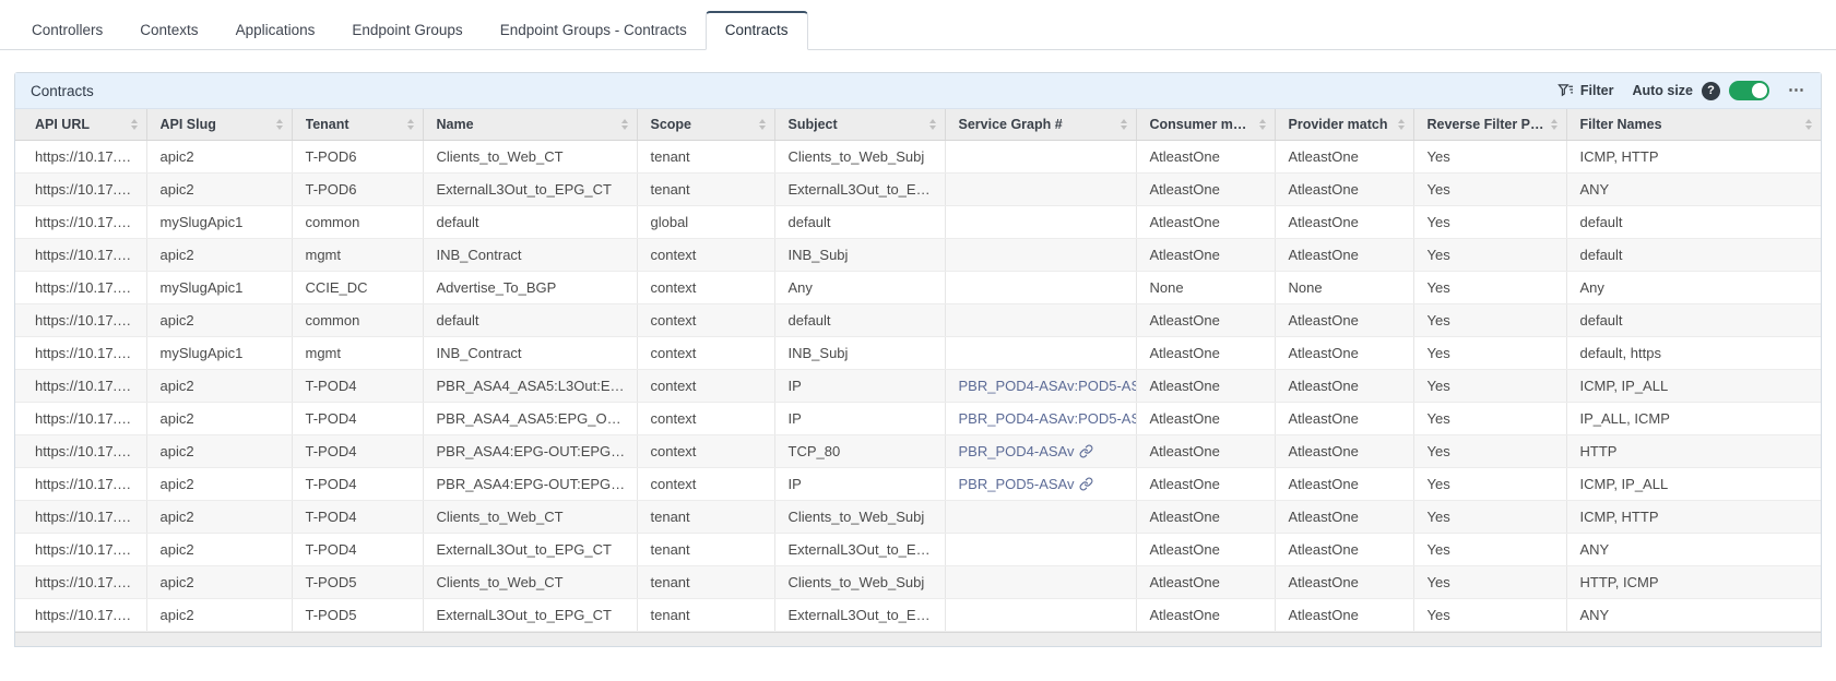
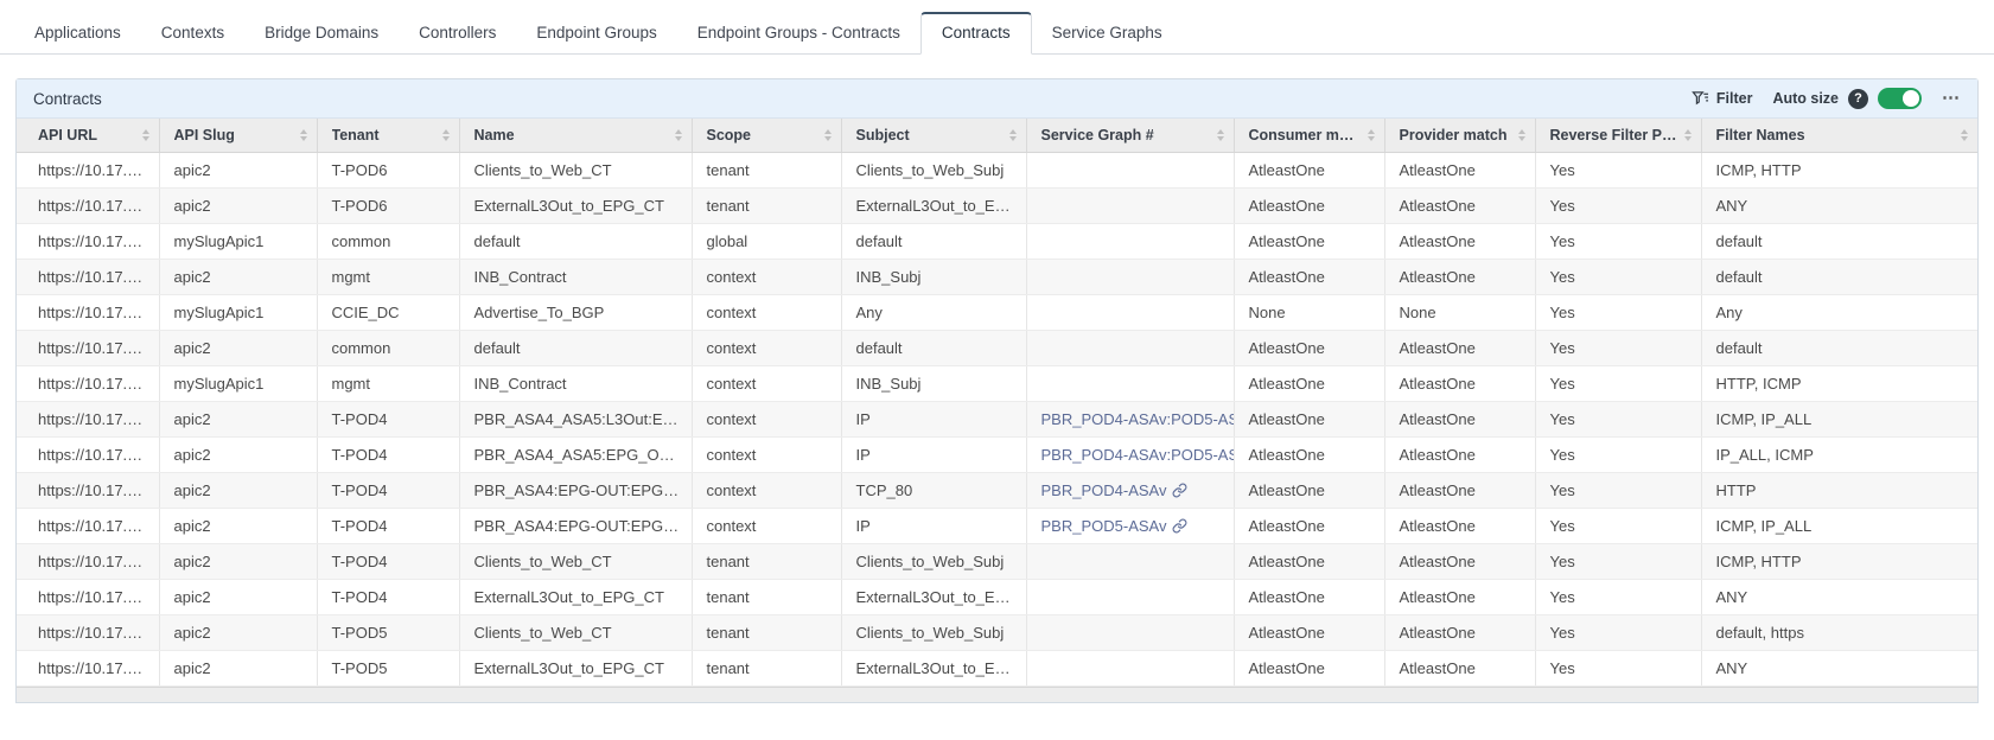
- Controllers
+ Applications
  Contexts
+ Bridge Domains
- Applications
+ Controllers
  Endpoint Groups
  Endpoint Groups - Contracts
  Contracts
+ Service Graphs
  Contracts
  Filter
  Auto size
  ?
  ⋯
  API URL	API Slug	Tenant	Name	Scope	Subject	Service Graph #	Consumer matc	Provider match	Reverse Filter Por	Filter Names
  https://10.17.87.6	apic2	T-POD6	Clients_to_Web_CT	tenant	Clients_to_Web_Subj		AtleastOne	AtleastOne	Yes	ICMP, HTTP
  https://10.17.87.6	apic2	T-POD6	ExternalL3Out_to_EPG_CT	tenant	ExternalL3Out_to_EPG_		AtleastOne	AtleastOne	Yes	ANY
  https://10.17.87.6	mySlugApic1	common	default	global	default		AtleastOne	AtleastOne	Yes	default
  https://10.17.87.6	apic2	mgmt	INB_Contract	context	INB_Subj		AtleastOne	AtleastOne	Yes	default
  https://10.17.87.6	mySlugApic1	CCIE_DC	Advertise_To_BGP	context	Any		None	None	Yes	Any
  https://10.17.87.6	apic2	common	default	context	default		AtleastOne	AtleastOne	Yes	default
- https://10.17.87.6	mySlugApic1	mgmt	INB_Contract	context	INB_Subj		AtleastOne	AtleastOne	Yes	default, https
+ https://10.17.87.6	mySlugApic1	mgmt	INB_Contract	context	INB_Subj		AtleastOne	AtleastOne	Yes	HTTP, ICMP
  https://10.17.87.6	apic2	T-POD4	PBR_ASA4_ASA5:L3Out:EPG-	context	IP	PBR_POD4-ASAv:POD5-A	AtleastOne	AtleastOne	Yes	ICMP, IP_ALL
  https://10.17.87.6	apic2	T-POD4	PBR_ASA4_ASA5:EPG_OUT:E	context	IP	PBR_POD4-ASAv:POD5-A	AtleastOne	AtleastOne	Yes	IP_ALL, ICMP
  https://10.17.87.6	apic2	T-POD4	PBR_ASA4:EPG-OUT:EPG_IN	context	TCP_80	PBR_POD4-ASAv	AtleastOne	AtleastOne	Yes	HTTP
  https://10.17.87.6	apic2	T-POD4	PBR_ASA4:EPG-OUT:EPG_IN	context	IP	PBR_POD5-ASAv	AtleastOne	AtleastOne	Yes	ICMP, IP_ALL
  https://10.17.87.6	apic2	T-POD4	Clients_to_Web_CT	tenant	Clients_to_Web_Subj		AtleastOne	AtleastOne	Yes	ICMP, HTTP
  https://10.17.87.6	apic2	T-POD4	ExternalL3Out_to_EPG_CT	tenant	ExternalL3Out_to_EPG_		AtleastOne	AtleastOne	Yes	ANY
- https://10.17.87.6	apic2	T-POD5	Clients_to_Web_CT	tenant	Clients_to_Web_Subj		AtleastOne	AtleastOne	Yes	HTTP, ICMP
+ https://10.17.87.6	apic2	T-POD5	Clients_to_Web_CT	tenant	Clients_to_Web_Subj		AtleastOne	AtleastOne	Yes	default, https
  https://10.17.87.6	apic2	T-POD5	ExternalL3Out_to_EPG_CT	tenant	ExternalL3Out_to_EPG_		AtleastOne	AtleastOne	Yes	ANY
